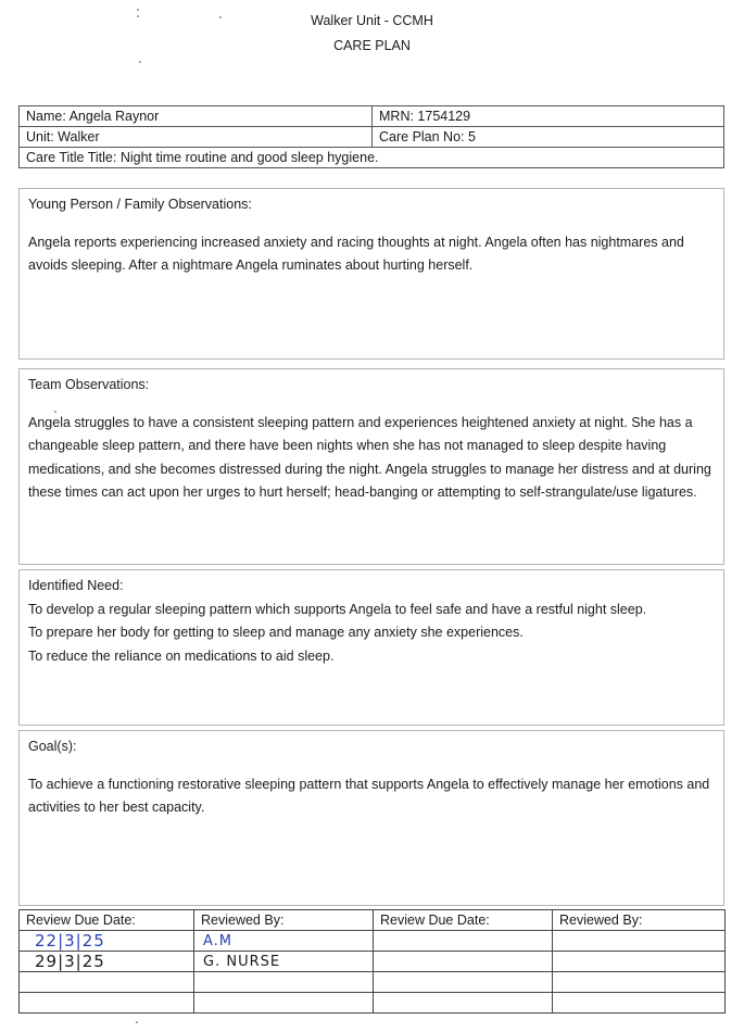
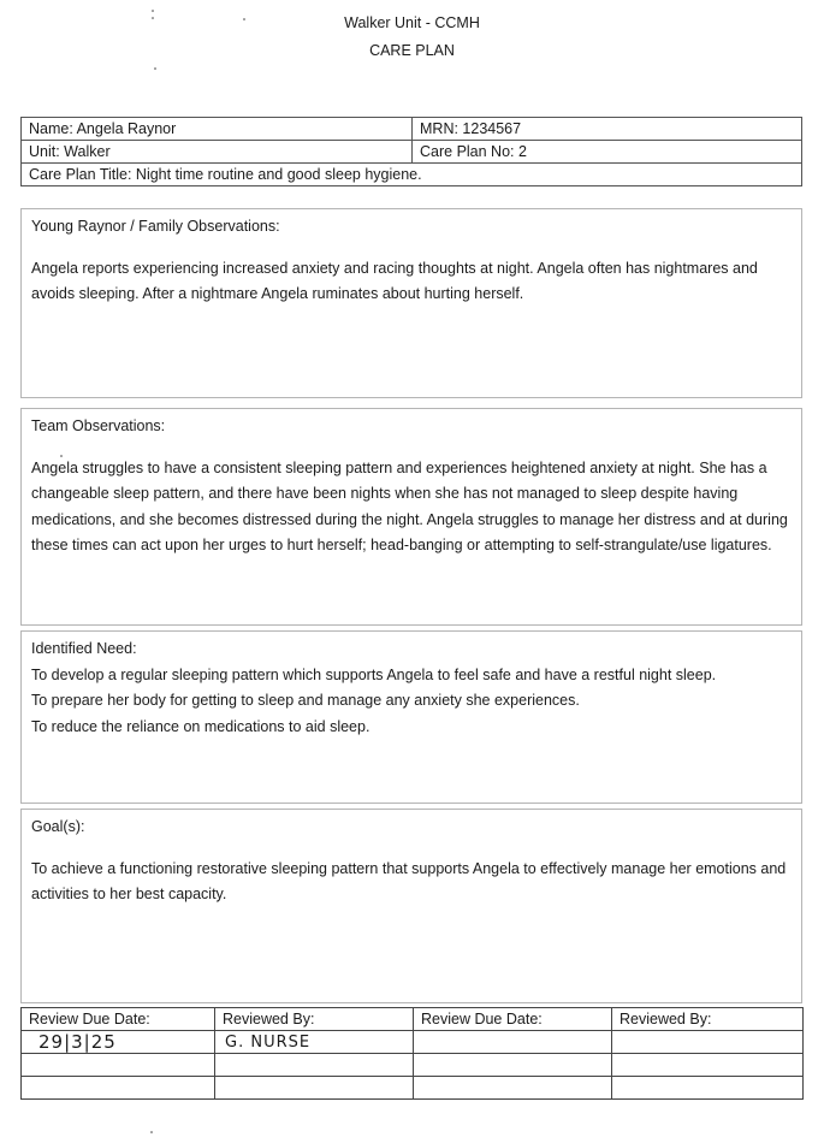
  Walker Unit - CCMH
  CARE PLAN
- Name: Angela Raynor	MRN: 1754129
+ Name: Angela Raynor	MRN: 1234567
- Unit: Walker	Care Plan No: 5
+ Unit: Walker	Care Plan No: 2
- Care Title Title: Night time routine and good sleep hygiene.
+ Care Plan Title: Night time routine and good sleep hygiene.
- Young Person / Family Observations:
+ Young Raynor / Family Observations:
  Angela reports experiencing increased anxiety and racing thoughts at night. Angela often has nightmares and avoids sleeping. After a nightmare Angela ruminates about hurting herself.
  Team Observations:
  Angela struggles to have a consistent sleeping pattern and experiences heightened anxiety at night. She has a changeable sleep pattern, and there have been nights when she has not managed to sleep despite having medications, and she becomes distressed during the night. Angela struggles to manage her distress and at during these times can act upon her urges to hurt herself; head-banging or attempting to self-strangulate/use ligatures.
  Identified Need:
  To develop a regular sleeping pattern which supports Angela to feel safe and have a restful night sleep.
  To prepare her body for getting to sleep and manage any anxiety she experiences.
  To reduce the reliance on medications to aid sleep.
  Goal(s):
  To achieve a functioning restorative sleeping pattern that supports Angela to effectively manage her emotions and activities to her best capacity.
  Review Due Date:	Reviewed By:	Review Due Date:	Reviewed By:
- 22|3|25	A.M
  29|3|25	G. NURSE
